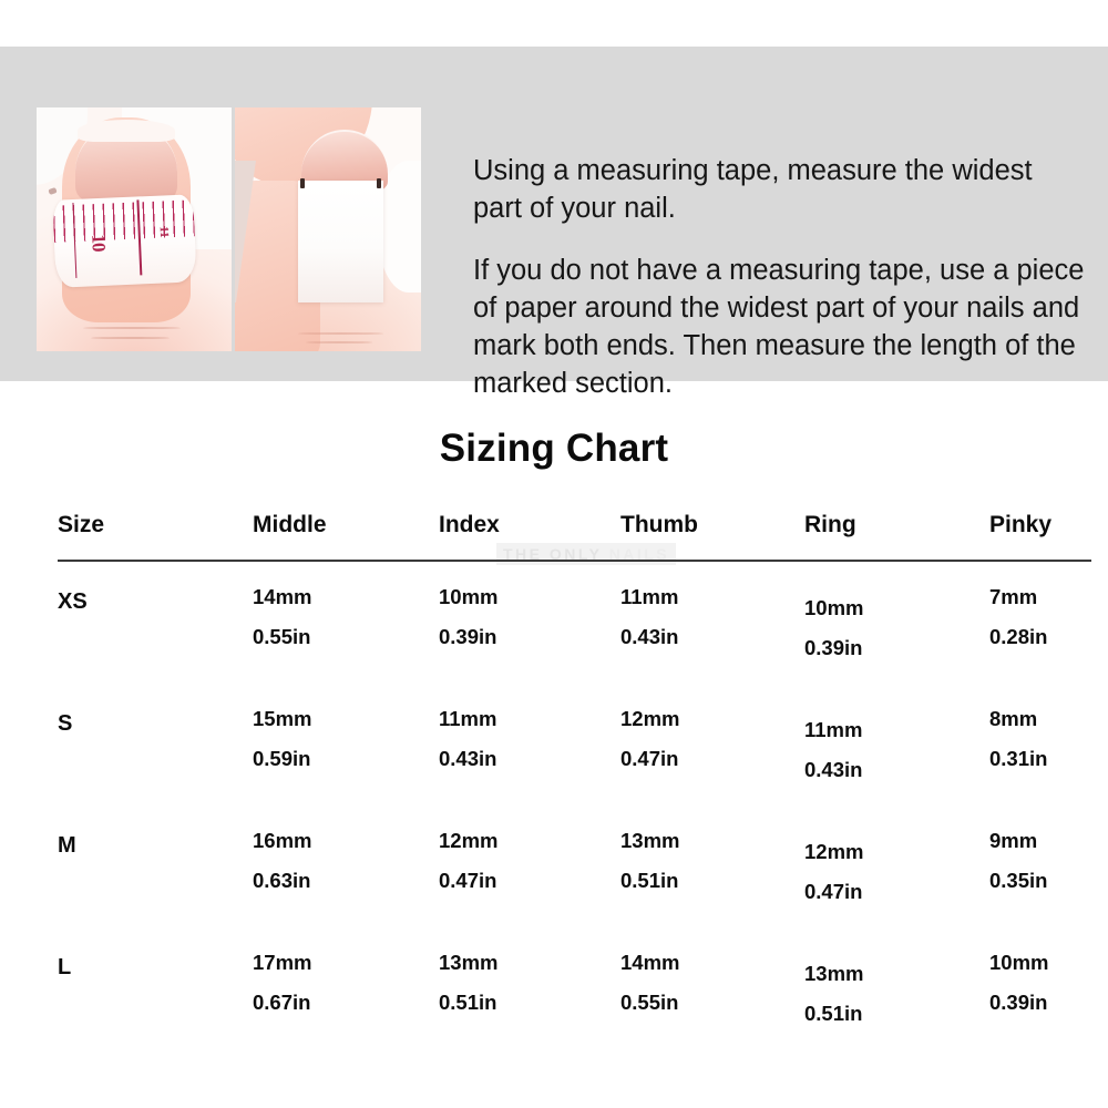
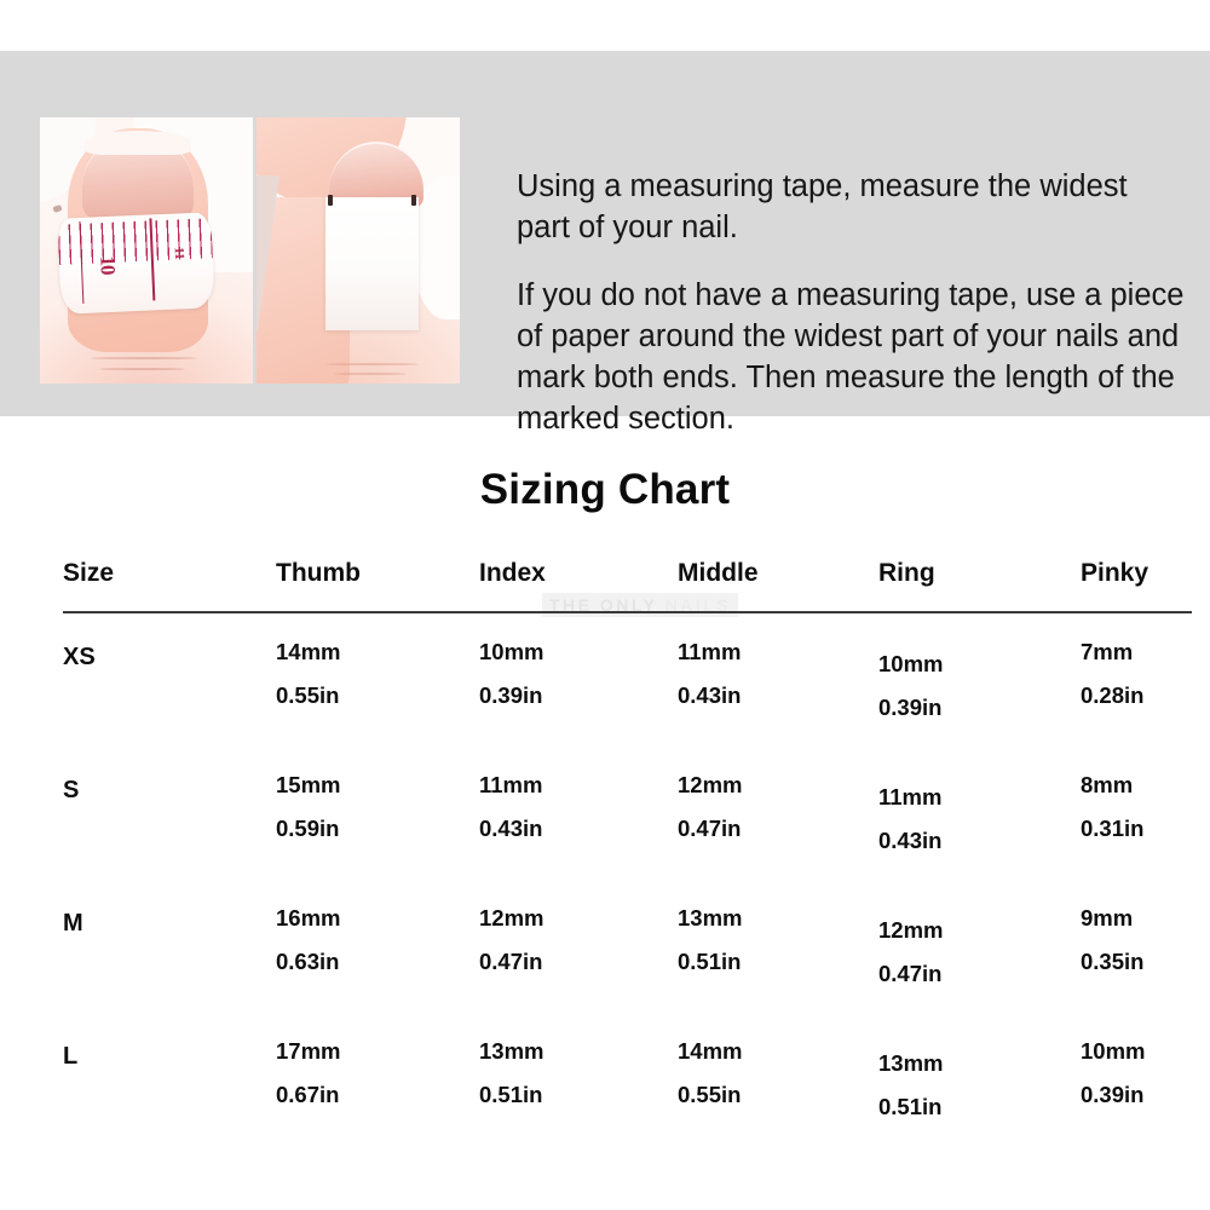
  Using a measuring tape, measure the widest part of your nail.
  If you do not have a measuring tape, use a piece of paper around the widest part of your nails and mark both ends. Then measure the length of the marked section.
  Sizing Chart
  Size
- Middle
+ Thumb
  Index
- Thumb
+ Middle
  Ring
  Pinky
  THE ONLY NAILS
  XS
  14mm
  0.55in
  10mm
  0.39in
  11mm
  0.43in
  10mm
  0.39in
  7mm
  0.28in
  S
  15mm
  0.59in
  11mm
  0.43in
  12mm
  0.47in
  11mm
  0.43in
  8mm
  0.31in
  M
  16mm
  0.63in
  12mm
  0.47in
  13mm
  0.51in
  12mm
  0.47in
  9mm
  0.35in
  L
  17mm
  0.67in
  13mm
  0.51in
  14mm
  0.55in
  13mm
  0.51in
  10mm
  0.39in
